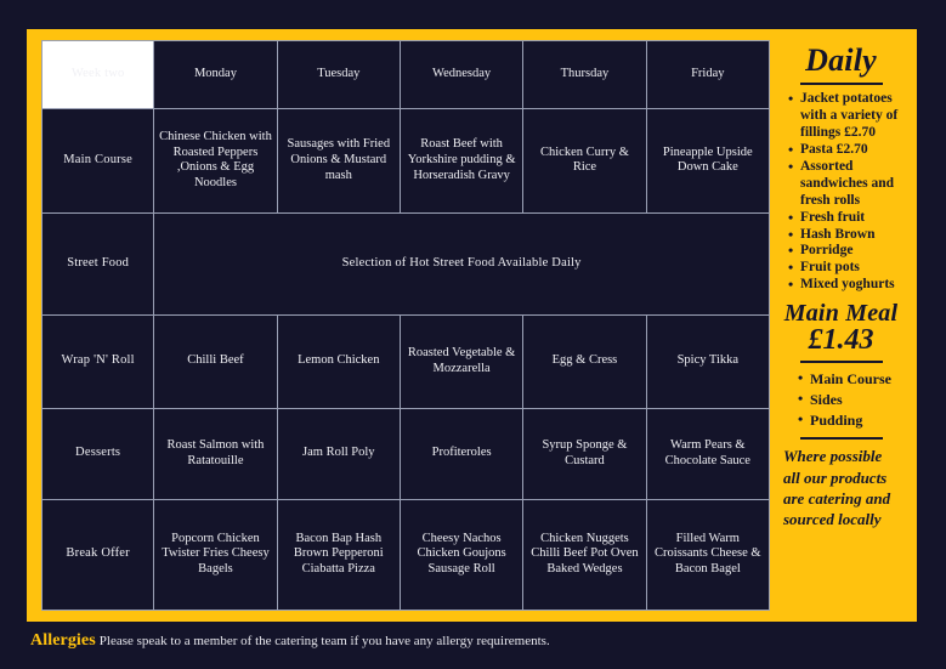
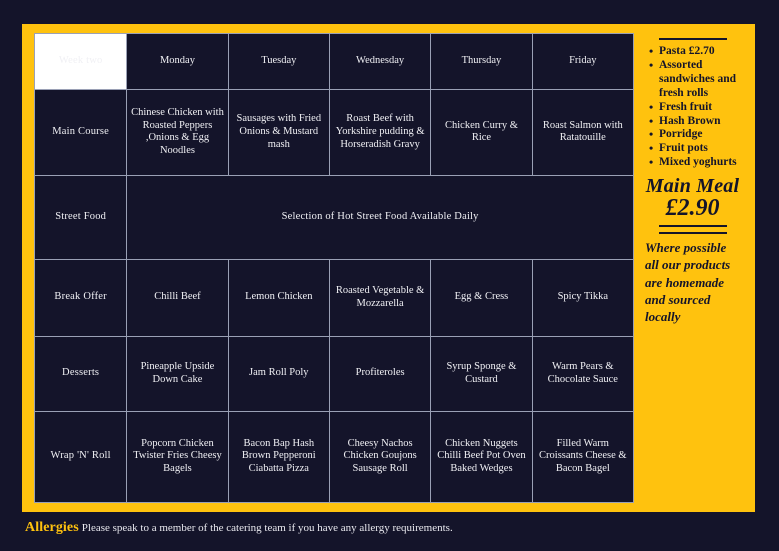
  	Monday	Tuesday	Wednesday	Thursday	Friday
- Main Course	Chinese Chicken with Roasted Peppers ,Onions & Egg Noodles	Sausages with Fried Onions & Mustard mash	Roast Beef with Yorkshire pudding & Horseradish Gravy	Chicken Curry & Rice	Pineapple Upside Down Cake
+ Main Course	Chinese Chicken with Roasted Peppers ,Onions & Egg Noodles	Sausages with Fried Onions & Mustard mash	Roast Beef with Yorkshire pudding & Horseradish Gravy	Chicken Curry & Rice	Roast Salmon with Ratatouille
  Street Food	Selection of Hot Street Food Available Daily
- Wrap 'N' Roll	Chilli Beef	Lemon Chicken	Roasted Vegetable & Mozzarella	Egg & Cress	Spicy Tikka
+ Break Offer	Chilli Beef	Lemon Chicken	Roasted Vegetable & Mozzarella	Egg & Cress	Spicy Tikka
- Desserts	Roast Salmon with Ratatouille	Jam Roll Poly	Profiteroles	Syrup Sponge & Custard	Warm Pears & Chocolate Sauce
+ Desserts	Pineapple Upside Down Cake	Jam Roll Poly	Profiteroles	Syrup Sponge & Custard	Warm Pears & Chocolate Sauce
- Break Offer	Popcorn Chicken Twister Fries Cheesy Bagels	Bacon Bap Hash Brown Pepperoni Ciabatta Pizza	Cheesy Nachos Chicken Goujons Sausage Roll	Chicken Nuggets Chilli Beef Pot Oven Baked Wedges	Filled Warm Croissants Cheese & Bacon Bagel
+ Wrap 'N' Roll	Popcorn Chicken Twister Fries Cheesy Bagels	Bacon Bap Hash Brown Pepperoni Ciabatta Pizza	Cheesy Nachos Chicken Goujons Sausage Roll	Chicken Nuggets Chilli Beef Pot Oven Baked Wedges	Filled Warm Croissants Cheese & Bacon Bagel
- Daily
- Jacket potatoes with a variety of fillings £2.70
  Pasta £2.70
  Assorted sandwiches and fresh rolls
  Fresh fruit
  Hash Brown
  Porridge
  Fruit pots
  Mixed yoghurts
  Main Meal
- £1.43
+ £2.90
- Main Course
- Sides
- Pudding
- Where possible all our products are catering and sourced locally
+ Where possible all our products are homemade and sourced locally
  Allergies Please speak to a member of the catering team if you have any allergy requirements.
